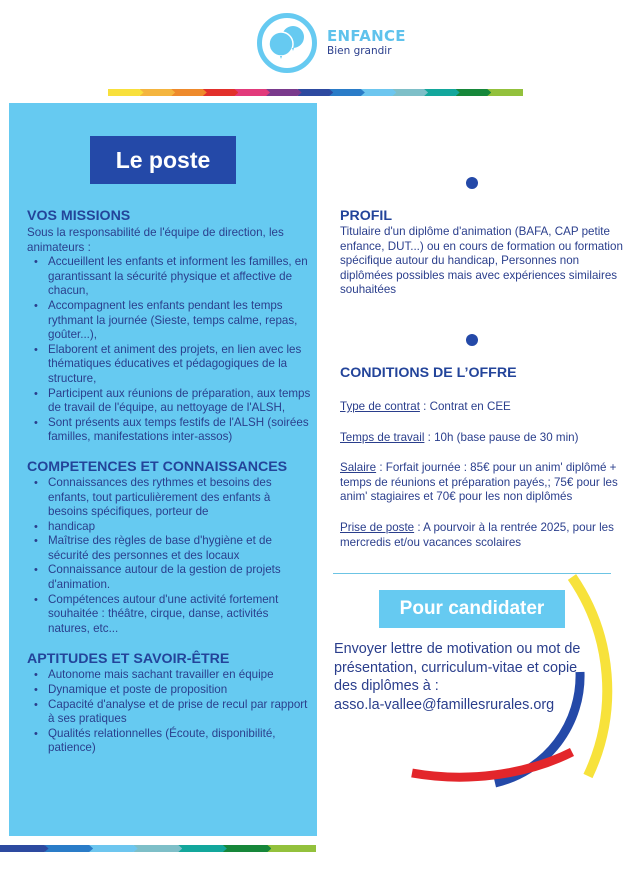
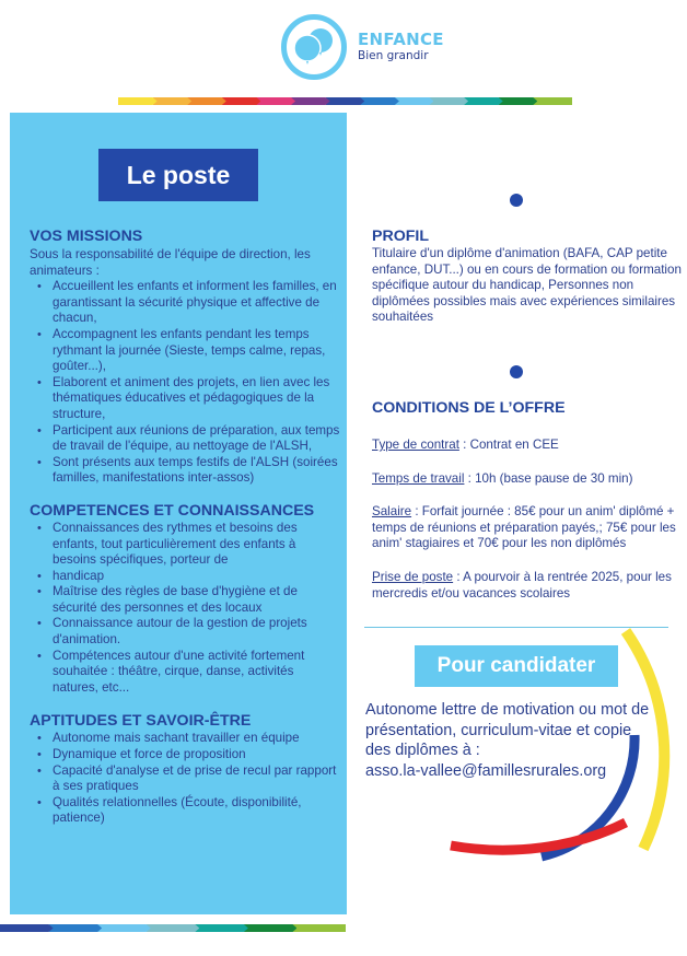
  ENFANCE
  Bien grandir
  Le poste
  VOS MISSIONS
  Sous la responsabilité de l'équipe de direction, les animateurs :
  Accueillent les enfants et informent les familles, en garantissant la sécurité physique et affective de chacun,
  Accompagnent les enfants pendant les temps rythmant la journée (Sieste, temps calme, repas, goûter...),
  Elaborent et animent des projets, en lien avec les thématiques éducatives et pédagogiques de la structure,
  Participent aux réunions de préparation, aux temps de travail de l'équipe, au nettoyage de l'ALSH,
  Sont présents aux temps festifs de l'ALSH (soirées familles, manifestations inter-assos)
  COMPETENCES ET CONNAISSANCES
  Connaissances des rythmes et besoins des enfants, tout particulièrement des enfants à besoins spécifiques, porteur de
  handicap
  Maîtrise des règles de base d'hygiène et de sécurité des personnes et des locaux
  Connaissance autour de la gestion de projets d'animation.
  Compétences autour d'une activité fortement souhaitée : théâtre, cirque, danse, activités natures, etc...
  APTITUDES ET SAVOIR-ÊTRE
  Autonome mais sachant travailler en équipe
- Dynamique et poste de proposition
+ Dynamique et force de proposition
  Capacité d'analyse et de prise de recul par rapport à ses pratiques
  Qualités relationnelles (Écoute, disponibilité, patience)
  PROFIL
  Titulaire d'un diplôme d'animation (BAFA, CAP petite enfance, DUT...) ou en cours de formation ou formation spécifique autour du handicap, Personnes non diplômées possibles mais avec expériences similaires souhaitées
  CONDITIONS DE L’OFFRE
  Type de contrat : Contrat en CEE
  Temps de travail : 10h (base pause de 30 min)
  Salaire : Forfait journée : 85€ pour un anim' diplômé + temps de réunions et préparation payés,; 75€ pour les anim' stagiaires et 70€ pour les non diplômés
  Prise de poste : A pourvoir à la rentrée 2025, pour les mercredis et/ou vacances scolaires
  Pour candidater
- Envoyer lettre de motivation ou mot de présentation, curriculum-vitae et copie des diplômes à :
+ Autonome lettre de motivation ou mot de présentation, curriculum-vitae et copie des diplômes à :
  asso.la-vallee@famillesrurales.org
